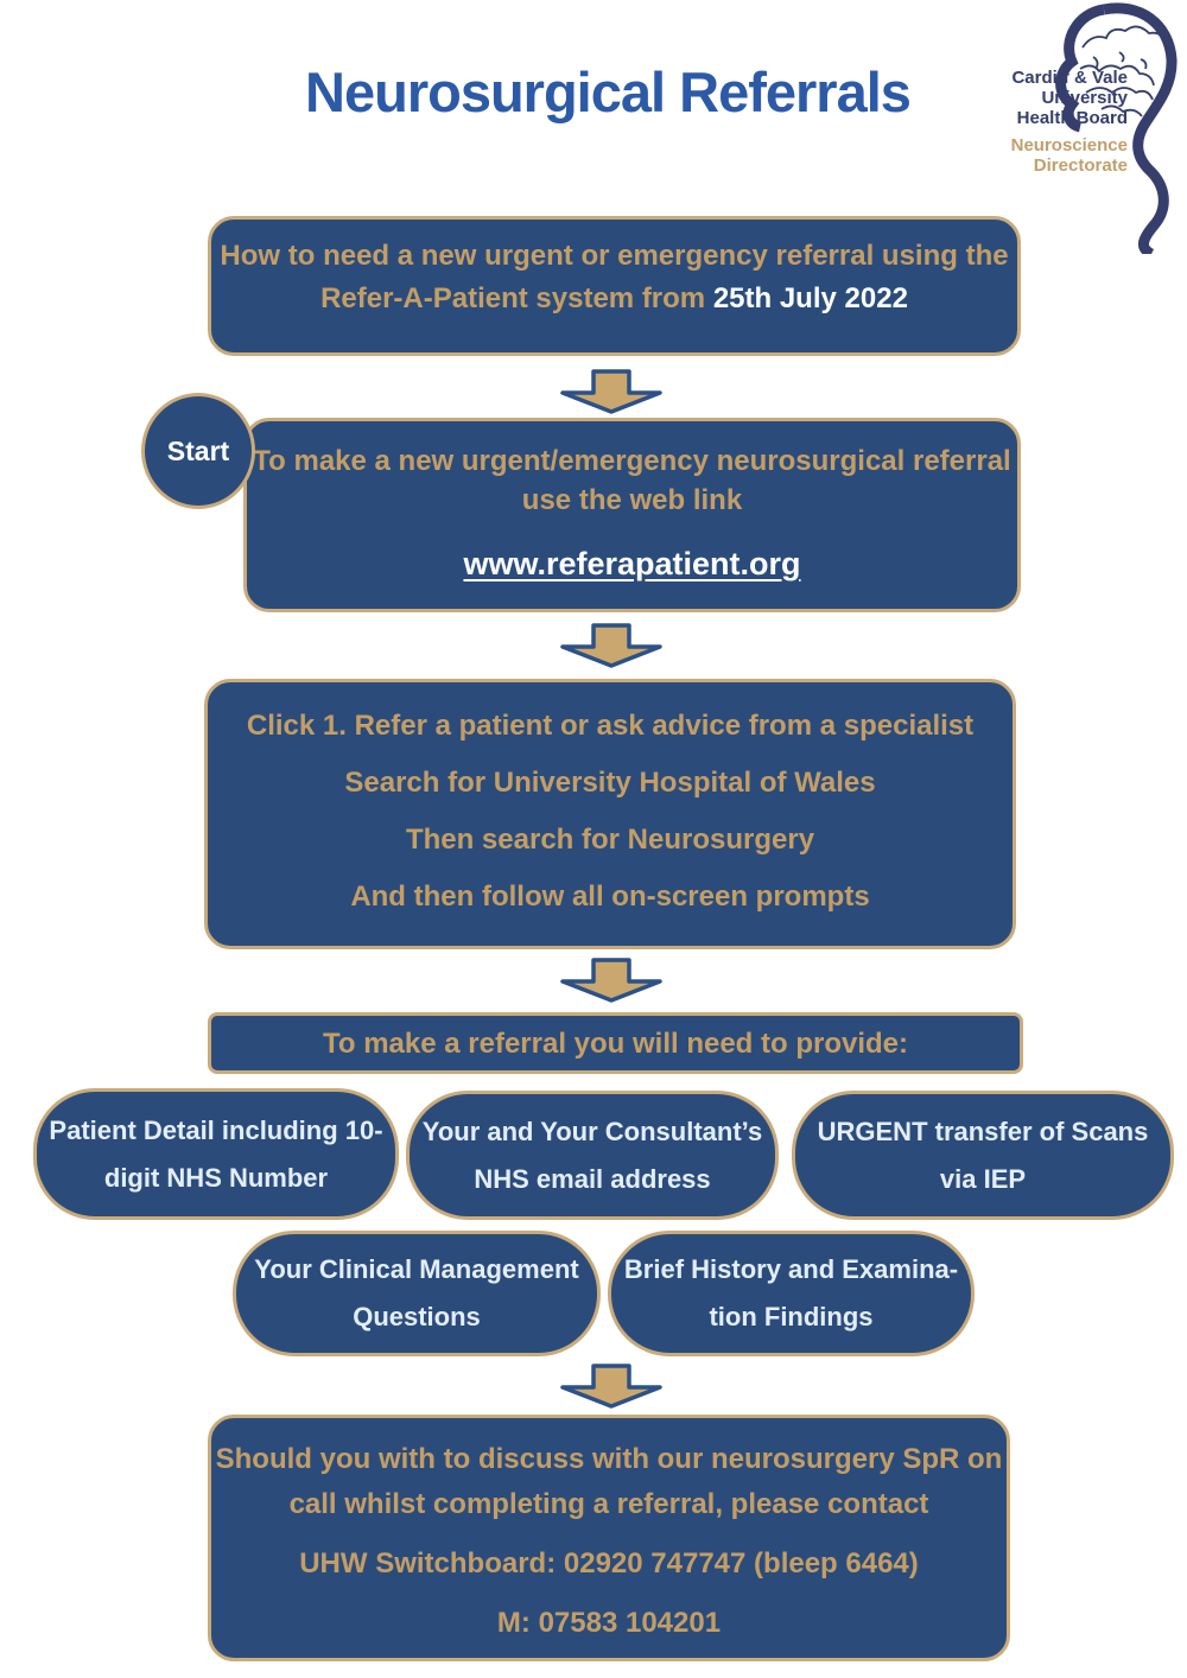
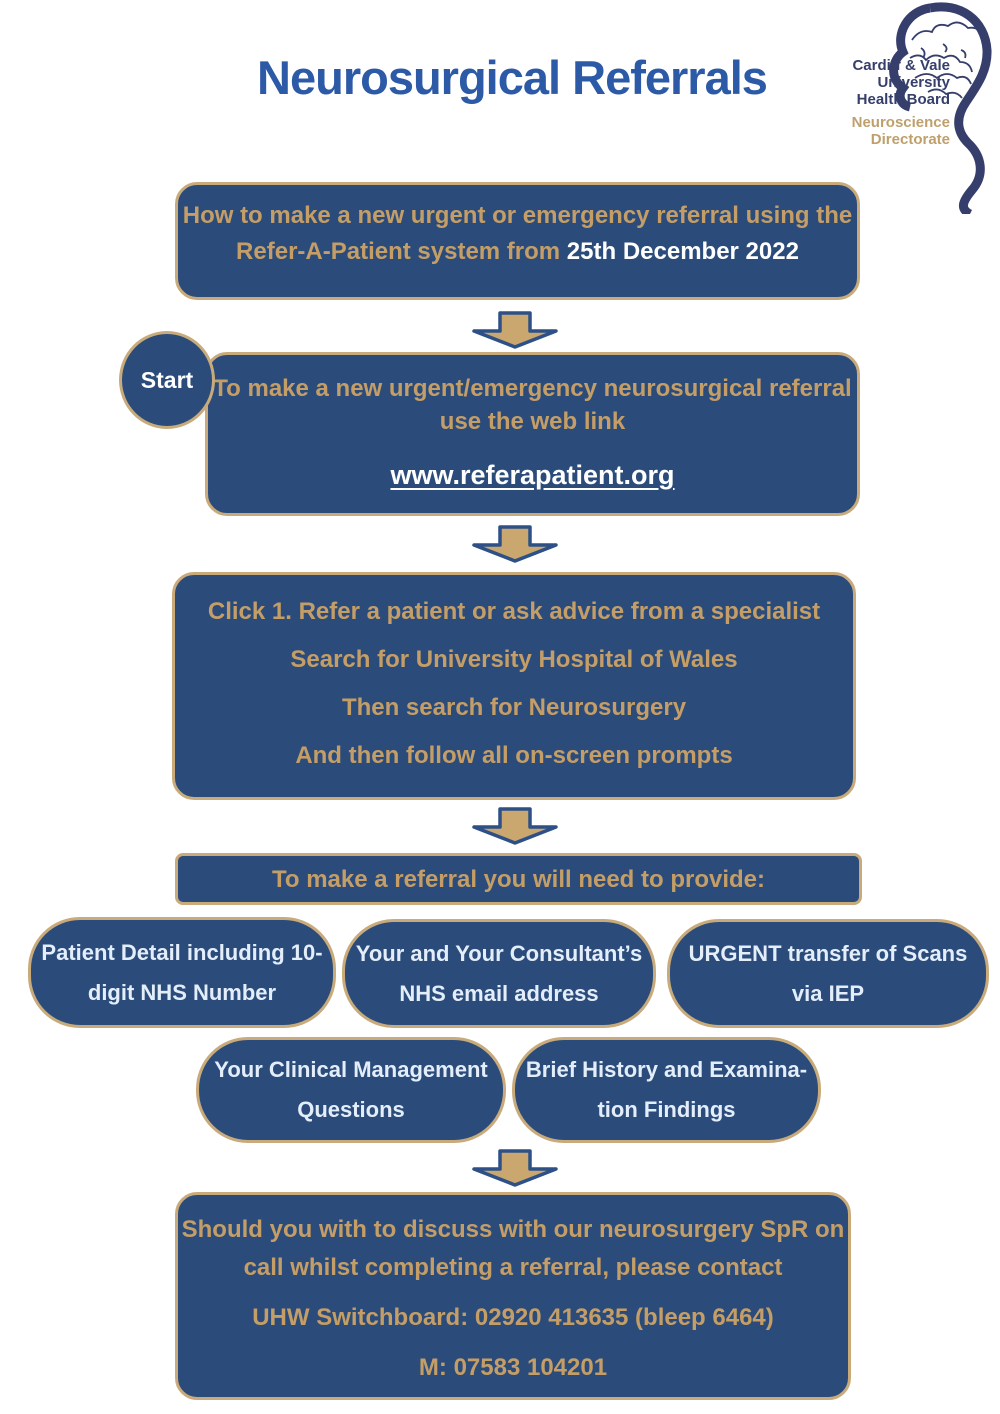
  Neurosurgical Referrals
  Cardiff & Vale
  University
  Health Board
  Neuroscience
  Directorate
- How to need a new urgent or emergency referral using the
+ How to make a new urgent or emergency referral using the
- Refer-A-Patient system from 25th July 2022
+ Refer-A-Patient system from 25th December 2022
  Start
  To make a new urgent/emergency neurosurgical referral
  use the web link
  www.referapatient.org
  Click 1. Refer a patient or ask advice from a specialist
  Search for University Hospital of Wales
  Then search for Neurosurgery
  And then follow all on-screen prompts
  To make a referral you will need to provide:
  Patient Detail including 10-
  digit NHS Number
  Your and Your Consultant’s
  NHS email address
  URGENT transfer of Scans
  via IEP
  Your Clinical Management
  Questions
  Brief History and Examina-
  tion Findings
  Should you with to discuss with our neurosurgery SpR on
  call whilst completing a referral, please contact
- UHW Switchboard: 02920 747747 (bleep 6464)
+ UHW Switchboard: 02920 413635 (bleep 6464)
  M: 07583 104201
